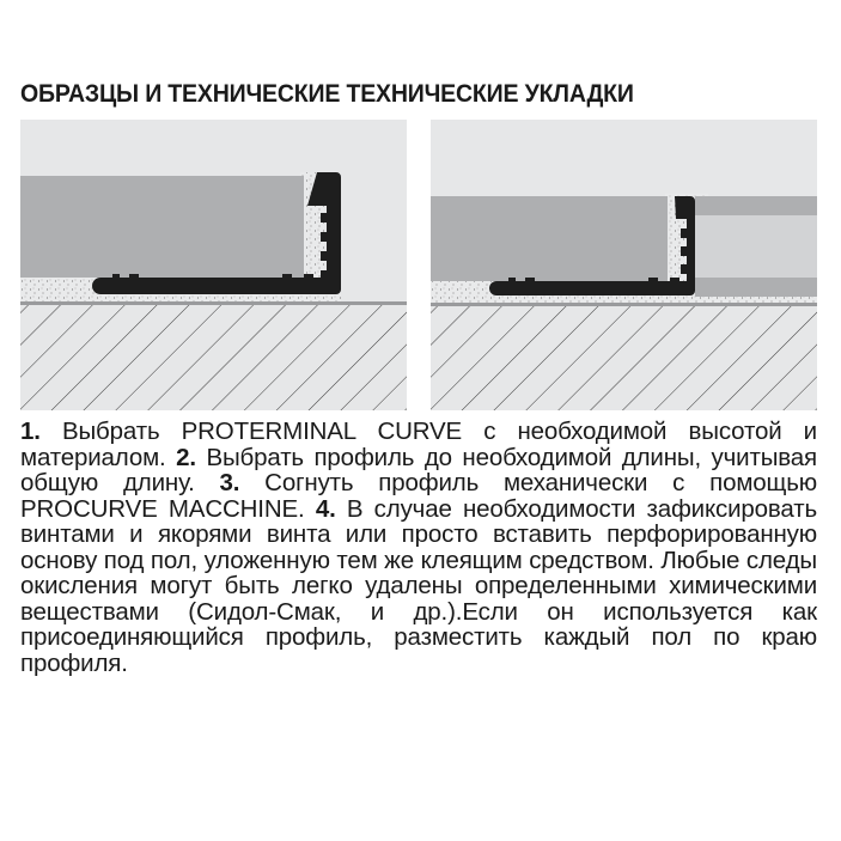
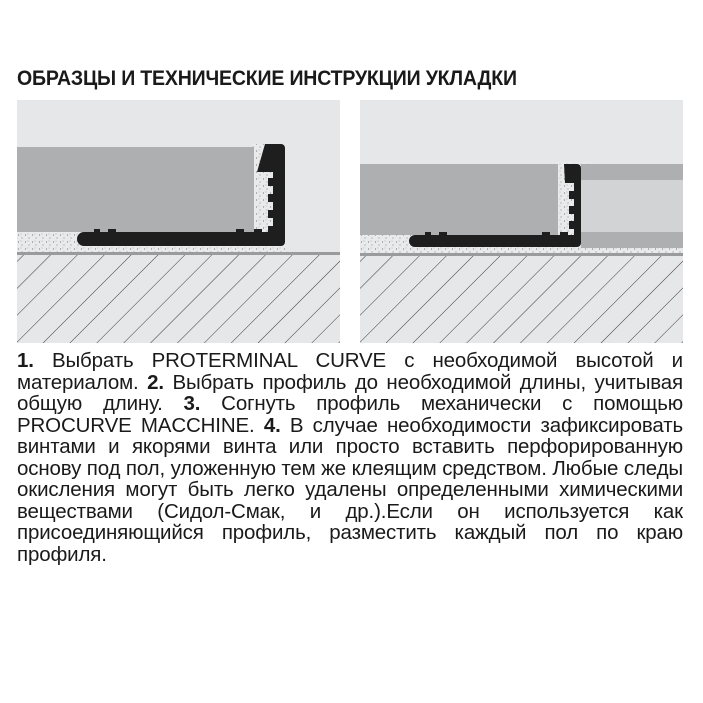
- ОБРАЗЦЫ И ТЕХНИЧЕСКИЕ ТЕХНИЧЕСКИЕ УКЛАДКИ
+ ОБРАЗЦЫ И ТЕХНИЧЕСКИЕ ИНСТРУКЦИИ УКЛАДКИ
  1. Выбрать PROTERMINAL CURVE с необходимой высотой и материалом. 2. Выбрать профиль до необходимой длины, учитывая общую длину. 3. Согнуть профиль механически с помощью PROCURVE MACCHINE. 4. В случае необходимости зафиксировать винтами и якорями винта или просто вставить перфорированную основу под пол, уложенную тем же клеящим средством. Любые следы окисления могут быть легко удалены определенными химическими веществами (Сидол-Смак, и др.).Если он используется как присоединяющийся профиль, разместить каждый пол по краю профиля.
